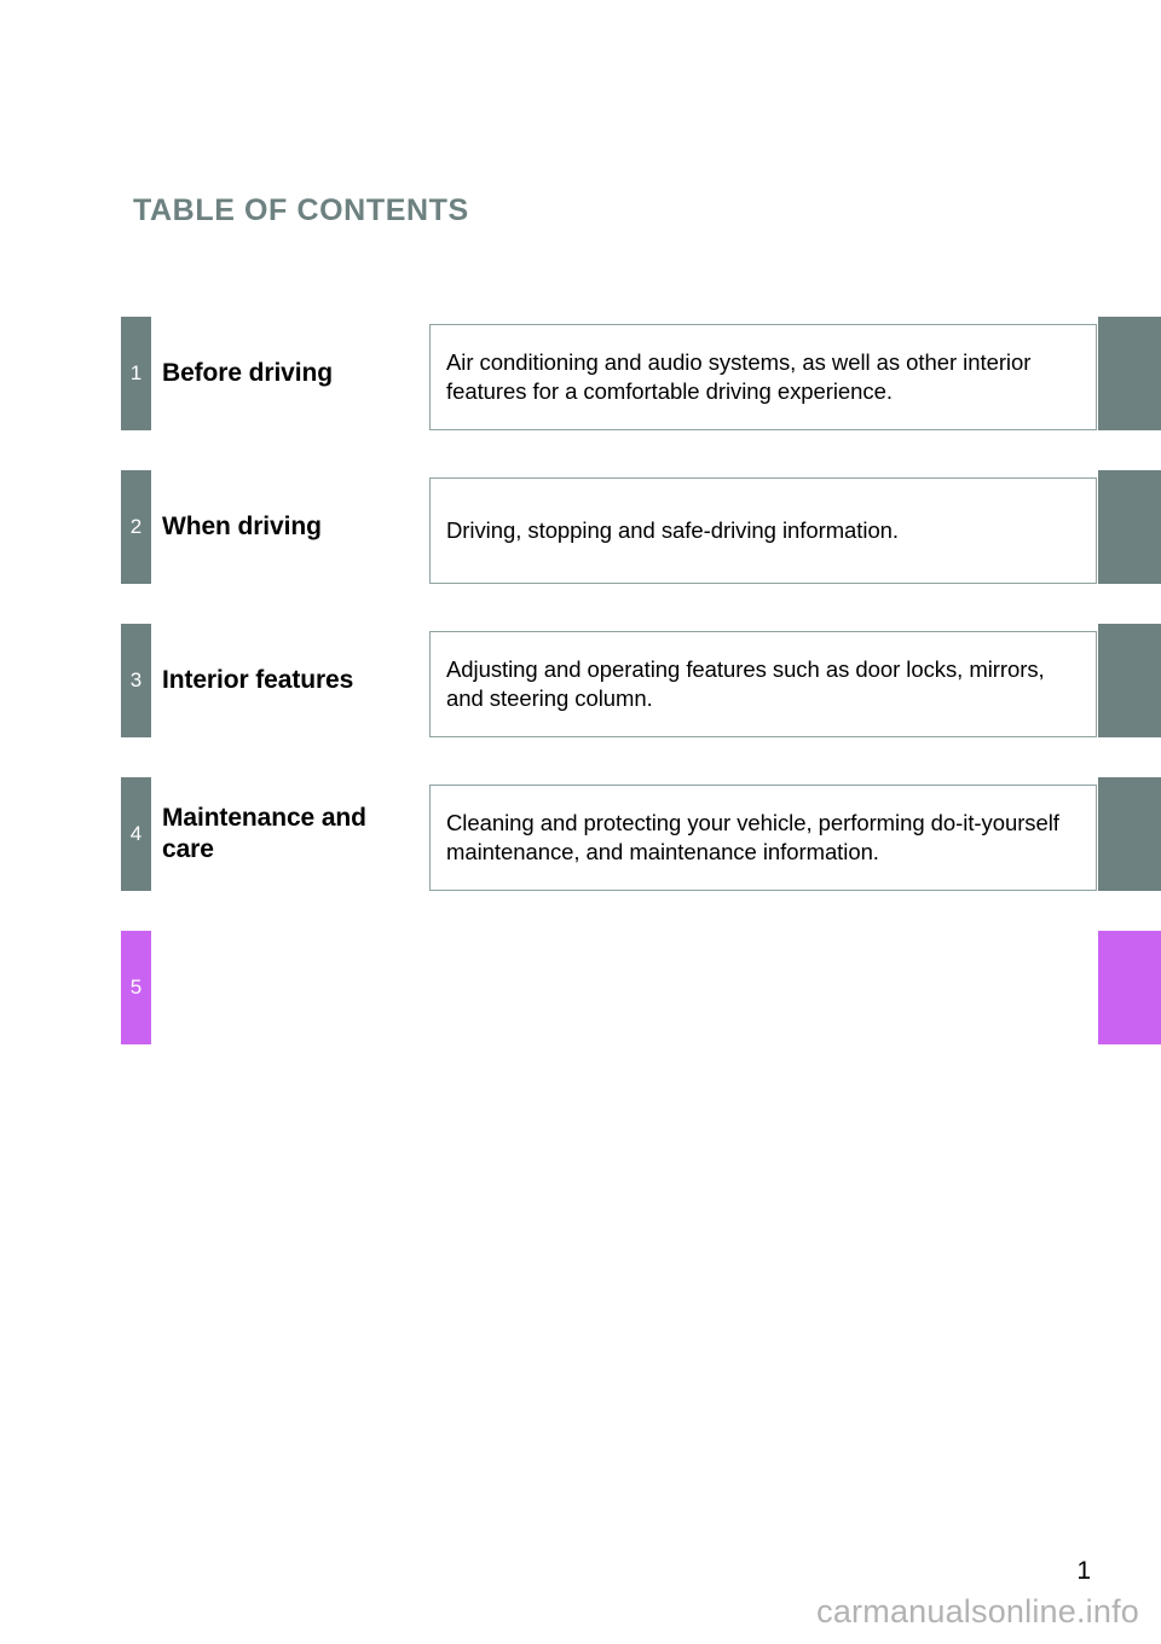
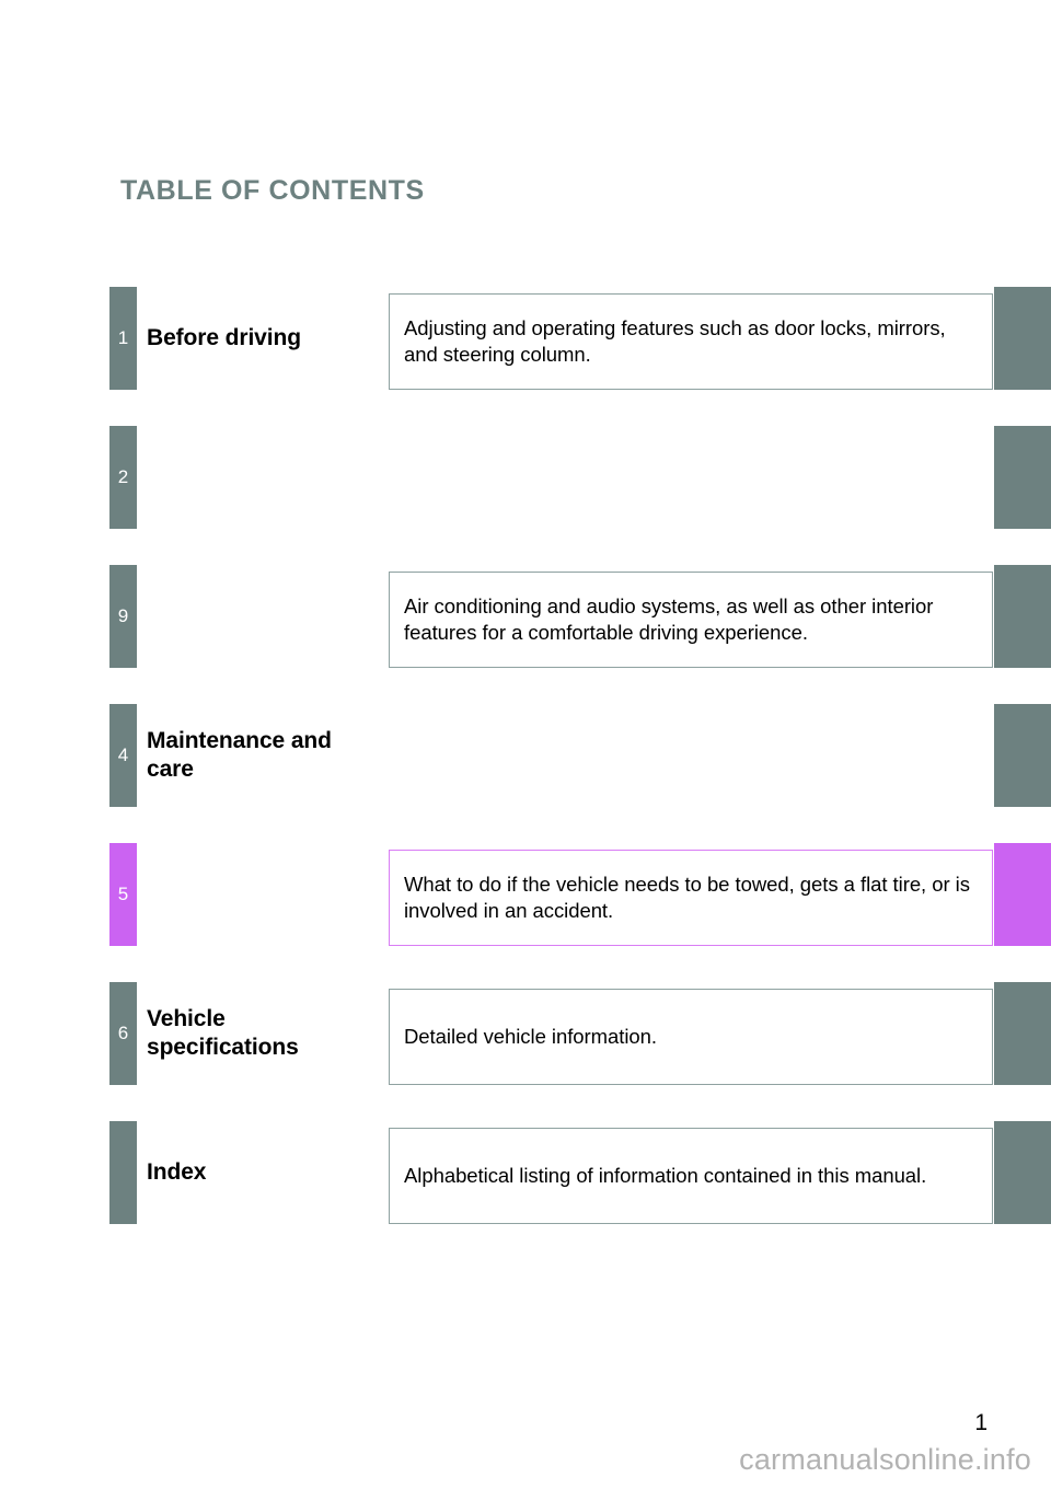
  TABLE OF CONTENTS
  1
  Before driving
- Air conditioning and audio systems, as well as other interior features for a comfortable driving experience.
+ Adjusting and operating features such as door locks, mirrors, and steering column.
  2
- When driving
- Driving, stopping and safe-driving information.
- 3
+ 9
- Interior features
- Adjusting and operating features such as door locks, mirrors, and steering column.
+ Air conditioning and audio systems, as well as other interior features for a comfortable driving experience.
  4
  Maintenance and care
- Cleaning and protecting your vehicle, performing do-it-yourself maintenance, and maintenance information.
  5
+ What to do if the vehicle needs to be towed, gets a flat tire, or is involved in an accident.
+ 6
+ Vehicle specifications
+ Detailed vehicle information.
+ Index
+ Alphabetical listing of information contained in this manual.
  1
  carmanualsonline.info
